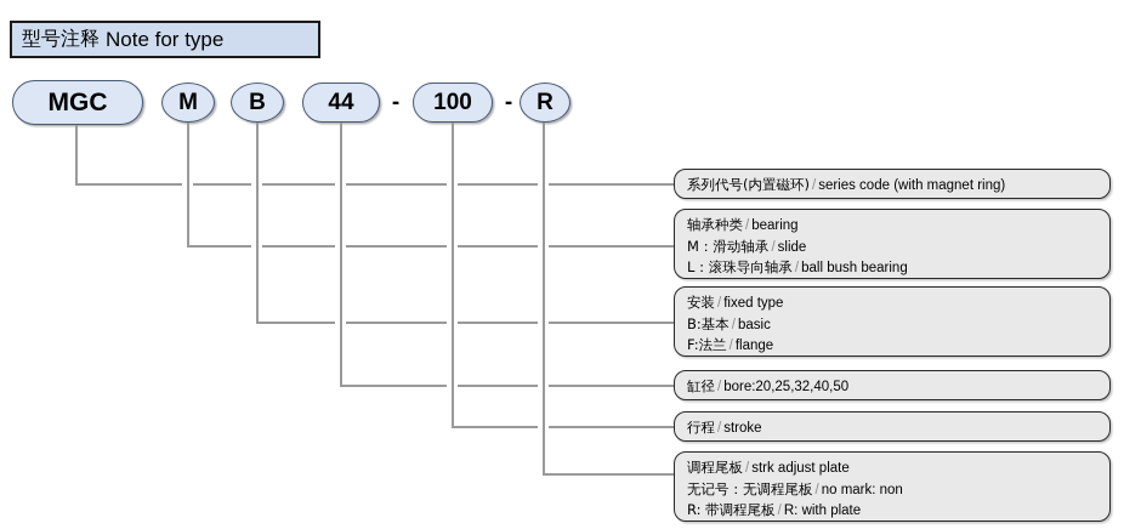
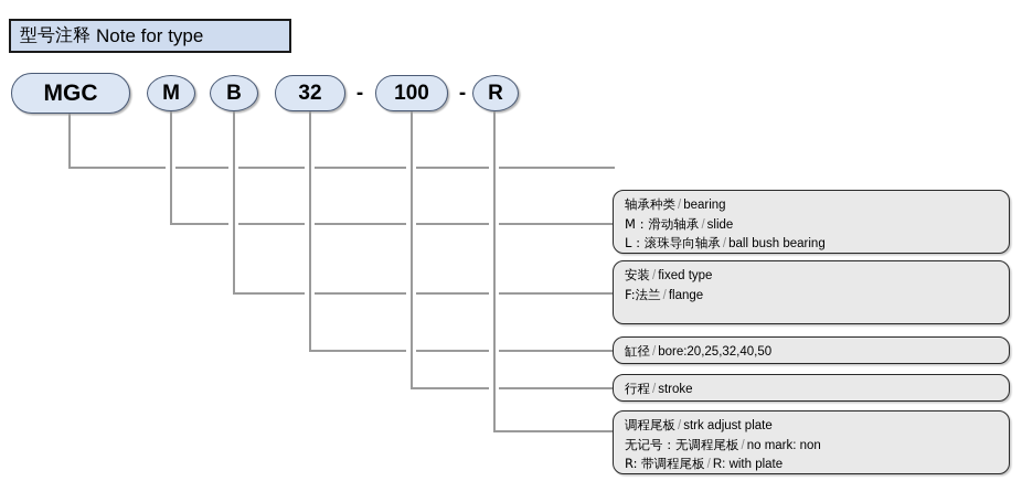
  型号注释
  Note for type
  MGC
  M
  B
- 44
+ 32
  -
  100
  -
  R
- 系列代号(内置磁环) / series code (with magnet ring)
  轴承种类 / bearing
  M：滑动轴承 / slide
  L：滚珠导向轴承 / ball bush bearing
  安装 / fixed type
- B:基本 / basic
  F:法兰 / flange
  缸径 / bore:20,25,32,40,50
  行程 / stroke
  调程尾板 / strk adjust plate
  无记号：无调程尾板 / no mark: non
  R: 带调程尾板 / R: with plate
